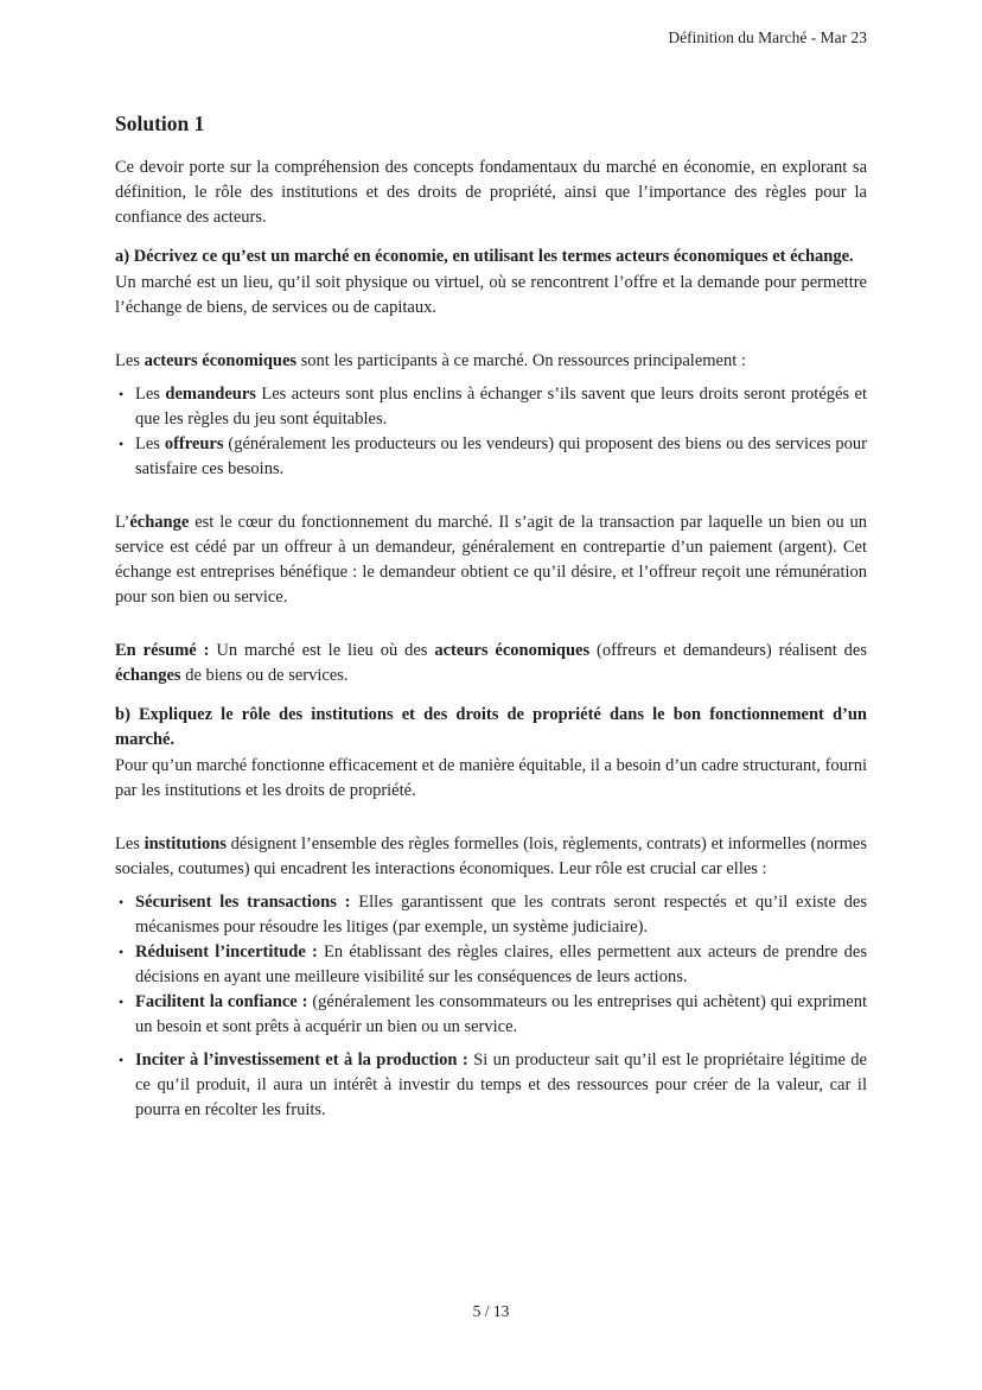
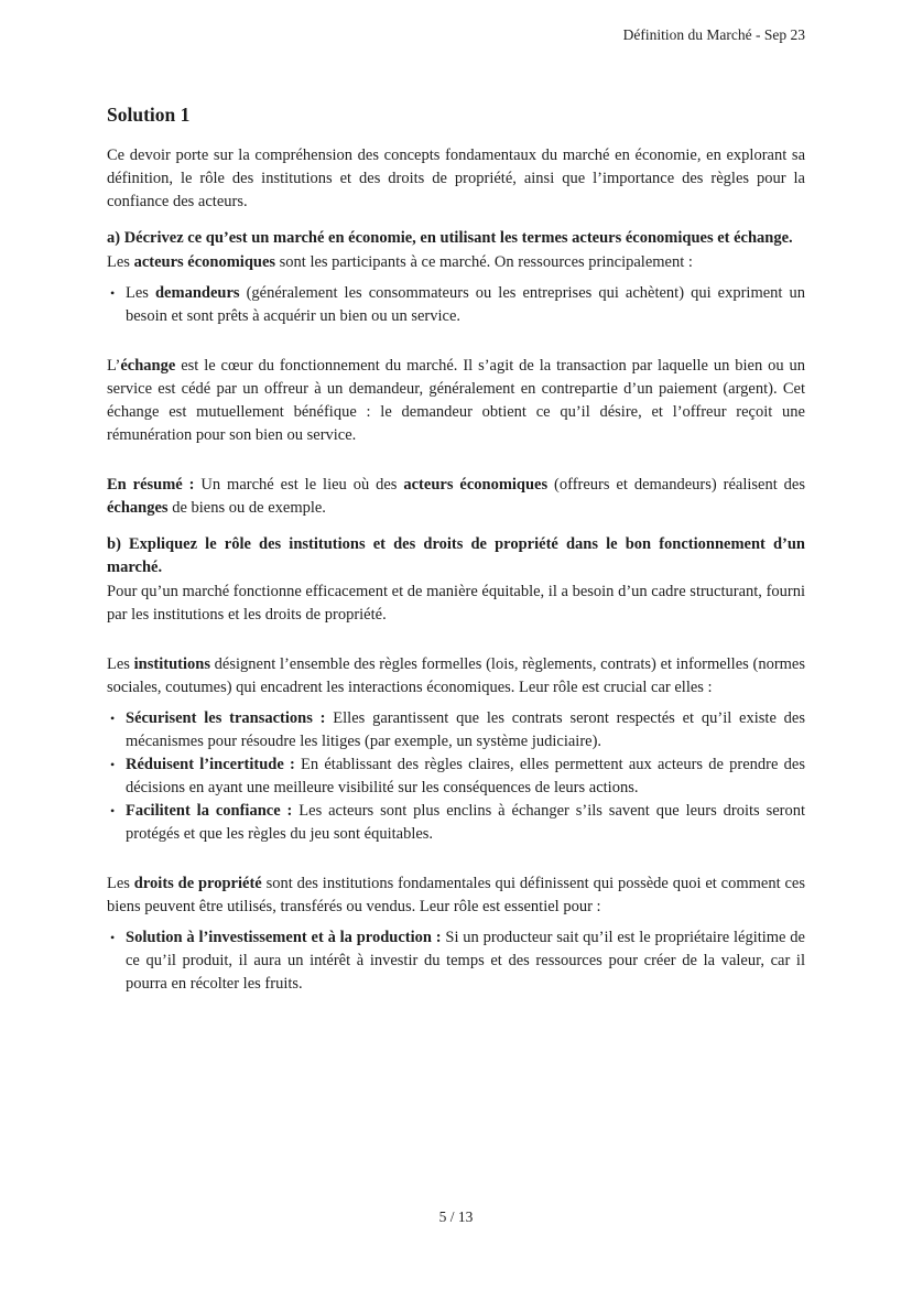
- Définition du Marché - Mar 23
+ Définition du Marché - Sep 23
  Solution 1
  Ce devoir porte sur la compréhension des concepts fondamentaux du marché en économie, en explorant sa définition, le rôle des institutions et des droits de propriété, ainsi que l’importance des règles pour la confiance des acteurs.
  a) Décrivez ce qu’est un marché en économie, en utilisant les termes acteurs économiques et échange.
- Un marché est un lieu, qu’il soit physique ou virtuel, où se rencontrent l’offre et la demande pour permettre l’échange de biens, de services ou de capitaux.
  Les acteurs économiques sont les participants à ce marché. On ressources principalement :
- Les demandeurs Les acteurs sont plus enclins à échanger s’ils savent que leurs droits seront protégés et que les règles du jeu sont équitables.
+ Les demandeurs (généralement les consommateurs ou les entreprises qui achètent) qui expriment un besoin et sont prêts à acquérir un bien ou un service.
- Les offreurs (généralement les producteurs ou les vendeurs) qui proposent des biens ou des services pour satisfaire ces besoins.
- L’échange est le cœur du fonctionnement du marché. Il s’agit de la transaction par laquelle un bien ou un service est cédé par un offreur à un demandeur, généralement en contrepartie d’un paiement (argent). Cet échange est entreprises bénéfique : le demandeur obtient ce qu’il désire, et l’offreur reçoit une rémunération pour son bien ou service.
+ L’échange est le cœur du fonctionnement du marché. Il s’agit de la transaction par laquelle un bien ou un service est cédé par un offreur à un demandeur, généralement en contrepartie d’un paiement (argent). Cet échange est mutuellement bénéfique : le demandeur obtient ce qu’il désire, et l’offreur reçoit une rémunération pour son bien ou service.
- En résumé : Un marché est le lieu où des acteurs économiques (offreurs et demandeurs) réalisent des échanges de biens ou de services.
+ En résumé : Un marché est le lieu où des acteurs économiques (offreurs et demandeurs) réalisent des échanges de biens ou de exemple.
  b) Expliquez le rôle des institutions et des droits de propriété dans le bon fonctionnement d’un marché.
  Pour qu’un marché fonctionne efficacement et de manière équitable, il a besoin d’un cadre structurant, fourni par les institutions et les droits de propriété.
  Les institutions désignent l’ensemble des règles formelles (lois, règlements, contrats) et informelles (normes sociales, coutumes) qui encadrent les interactions économiques. Leur rôle est crucial car elles :
  Sécurisent les transactions : Elles garantissent que les contrats seront respectés et qu’il existe des mécanismes pour résoudre les litiges (par exemple, un système judiciaire).
  Réduisent l’incertitude : En établissant des règles claires, elles permettent aux acteurs de prendre des décisions en ayant une meilleure visibilité sur les conséquences de leurs actions.
- Facilitent la confiance : (généralement les consommateurs ou les entreprises qui achètent) qui expriment un besoin et sont prêts à acquérir un bien ou un service.
+ Facilitent la confiance : Les acteurs sont plus enclins à échanger s’ils savent que leurs droits seront protégés et que les règles du jeu sont équitables.
+ Les droits de propriété sont des institutions fondamentales qui définissent qui possède quoi et comment ces biens peuvent être utilisés, transférés ou vendus. Leur rôle est essentiel pour :
- Inciter à l’investissement et à la production : Si un producteur sait qu’il est le propriétaire légitime de ce qu’il produit, il aura un intérêt à investir du temps et des ressources pour créer de la valeur, car il pourra en récolter les fruits.
+ Solution à l’investissement et à la production : Si un producteur sait qu’il est le propriétaire légitime de ce qu’il produit, il aura un intérêt à investir du temps et des ressources pour créer de la valeur, car il pourra en récolter les fruits.
  5 / 13
